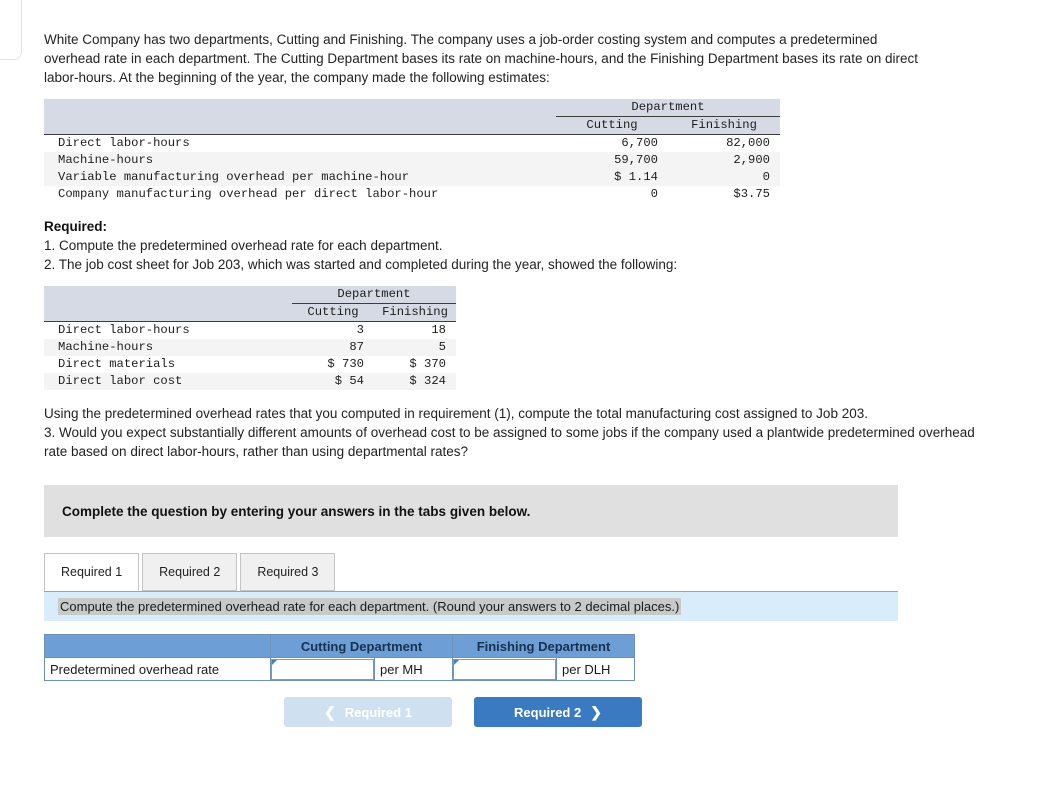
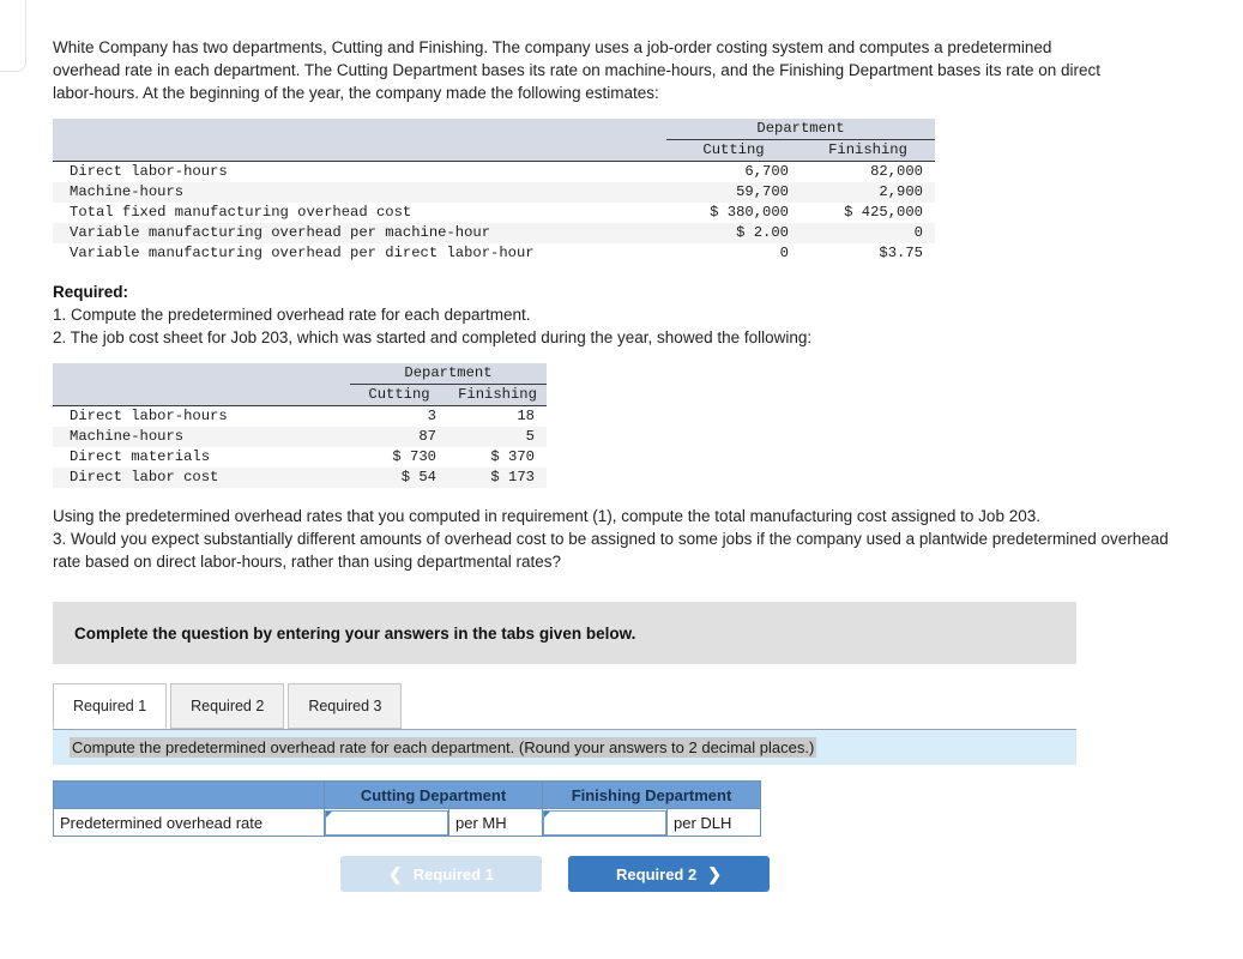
  White Company has two departments, Cutting and Finishing. The company uses a job-order costing system and computes a predetermined overhead rate in each department. The Cutting Department bases its rate on machine-hours, and the Finishing Department bases its rate on direct labor-hours. At the beginning of the year, the company made the following estimates:
  	Department
  	Cutting	Finishing
  Direct labor-hours	6,700	82,000
  Machine-hours	59,700	2,900
+ Total fixed manufacturing overhead cost	$ 380,000	$ 425,000
- Variable manufacturing overhead per machine-hour	$ 1.14	0
+ Variable manufacturing overhead per machine-hour	$ 2.00	0
- Company manufacturing overhead per direct labor-hour	0	$3.75
+ Variable manufacturing overhead per direct labor-hour	0	$3.75
  Required:
  1. Compute the predetermined overhead rate for each department.
  2. The job cost sheet for Job 203, which was started and completed during the year, showed the following:
  	Department
  	Cutting	Finishing
  Direct labor-hours	3	18
  Machine-hours	87	5
  Direct materials	$ 730	$ 370
- Direct labor cost	$ 54	$ 324
+ Direct labor cost	$ 54	$ 173
  Using the predetermined overhead rates that you computed in requirement (1), compute the total manufacturing cost assigned to Job 203.
  3. Would you expect substantially different amounts of overhead cost to be assigned to some jobs if the company used a plantwide predetermined overhead rate based on direct labor-hours, rather than using departmental rates?
  Complete the question by entering your answers in the tabs given below.
  Required 1
  Required 2
  Required 3
  Compute the predetermined overhead rate for each department. (Round your answers to 2 decimal places.)
  	Cutting Department	Finishing Department
  Predetermined overhead rate		per MH		per DLH
  ❮
  Required 1
  Required 2
  ❯
